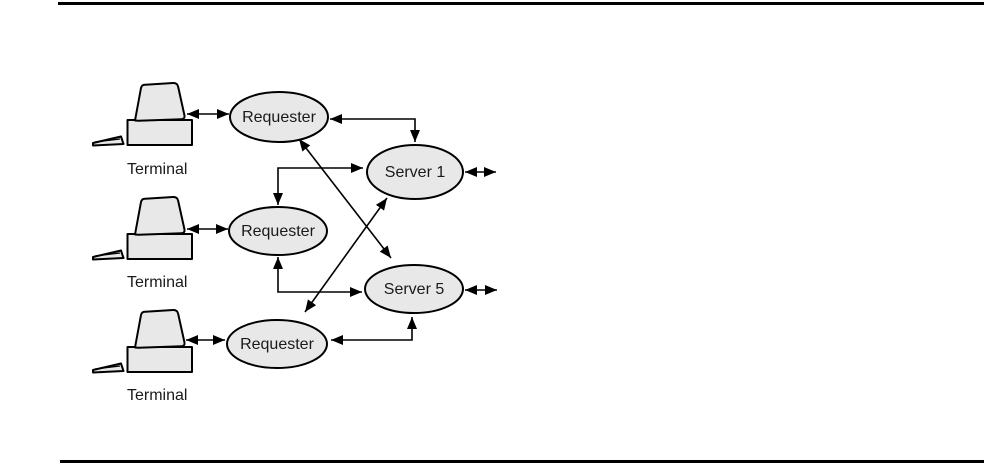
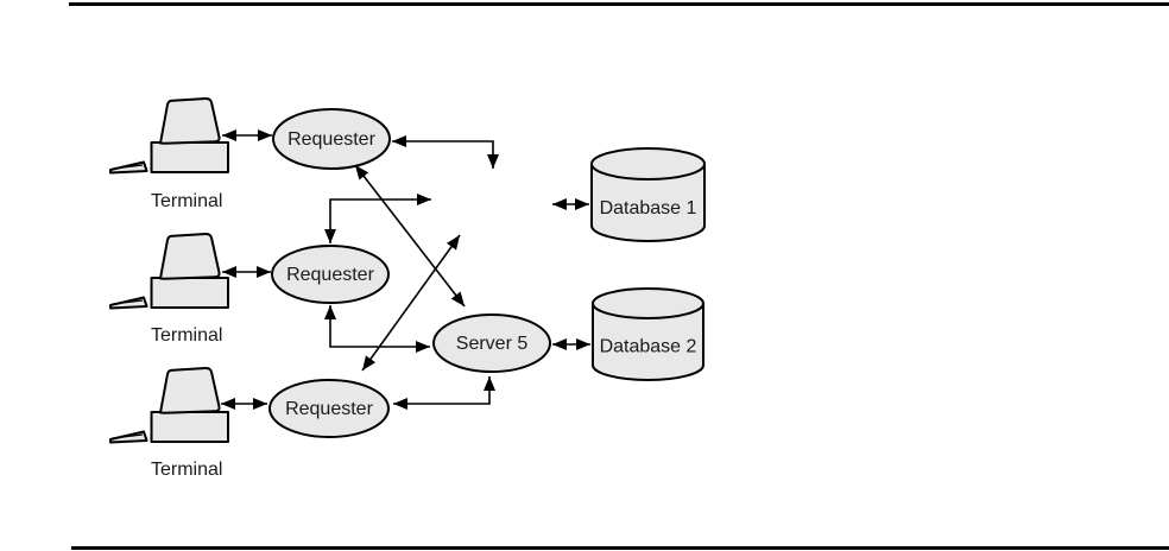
  Terminal
  Terminal
  Terminal
  Requester
  Requester
  Requester
- Server 1
  Server 5
+ Database 1
+ Database 2
